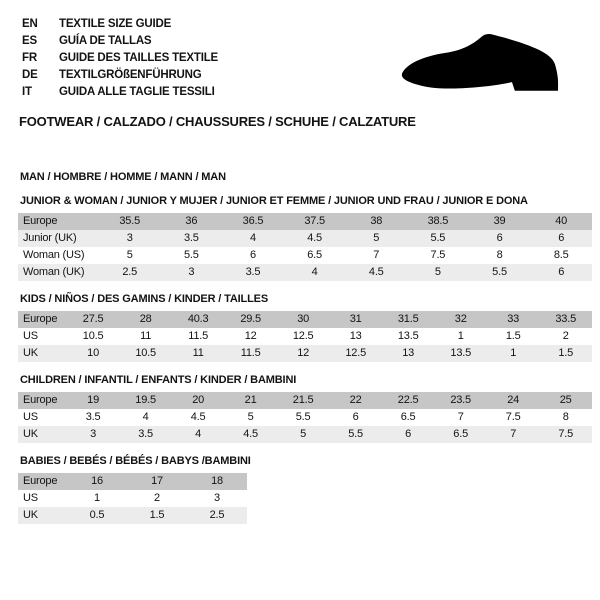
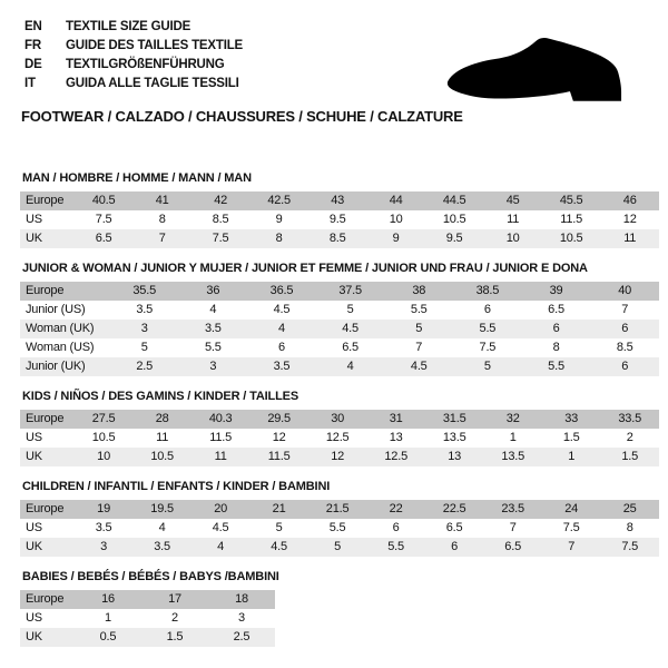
  EN
  TEXTILE SIZE GUIDE
- ES
- GUÍA DE TALLAS
  FR
  GUIDE DES TAILLES TEXTILE
  DE
  TEXTILGRÖßENFÜHRUNG
  IT
  GUIDA ALLE TAGLIE TESSILI
  FOOTWEAR / CALZADO / CHAUSSURES / SCHUHE / CALZATURE
  MAN / HOMBRE / HOMME / MANN / MAN
+ Europe	40.5	41	42	42.5	43	44	44.5	45	45.5	46
+ US	7.5	8	8.5	9	9.5	10	10.5	11	11.5	12
+ UK	6.5	7	7.5	8	8.5	9	9.5	10	10.5	11
  JUNIOR & WOMAN / JUNIOR Y MUJER / JUNIOR ET FEMME / JUNIOR UND FRAU / JUNIOR E DONA
  Europe	35.5	36	36.5	37.5	38	38.5	39	40
+ Junior (US)	3.5	4	4.5	5	5.5	6	6.5	7
- Junior (UK)	3	3.5	4	4.5	5	5.5	6	6
+ Woman (UK)	3	3.5	4	4.5	5	5.5	6	6
  Woman (US)	5	5.5	6	6.5	7	7.5	8	8.5
- Woman (UK)	2.5	3	3.5	4	4.5	5	5.5	6
+ Junior (UK)	2.5	3	3.5	4	4.5	5	5.5	6
  KIDS / NIÑOS / DES GAMINS / KINDER / TAILLES
  Europe	27.5	28	40.3	29.5	30	31	31.5	32	33	33.5
  US	10.5	11	11.5	12	12.5	13	13.5	1	1.5	2
  UK	10	10.5	11	11.5	12	12.5	13	13.5	1	1.5
  CHILDREN / INFANTIL / ENFANTS / KINDER / BAMBINI
  Europe	19	19.5	20	21	21.5	22	22.5	23.5	24	25
  US	3.5	4	4.5	5	5.5	6	6.5	7	7.5	8
  UK	3	3.5	4	4.5	5	5.5	6	6.5	7	7.5
  BABIES / BEBÉS / BÉBÉS / BABYS /BAMBINI
  Europe	16	17	18
  US	1	2	3
  UK	0.5	1.5	2.5
